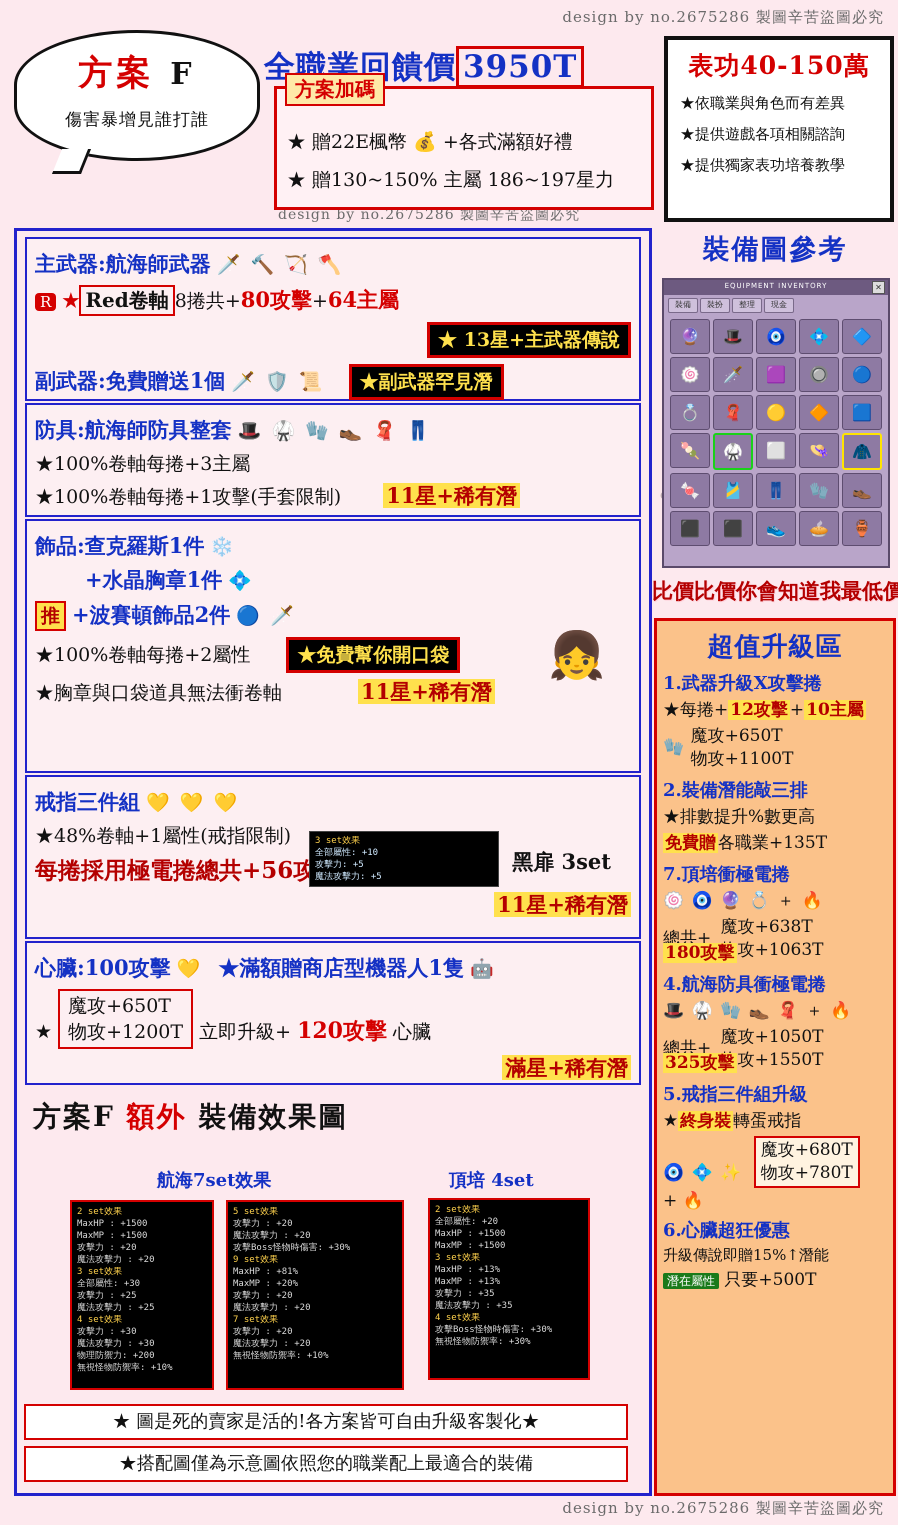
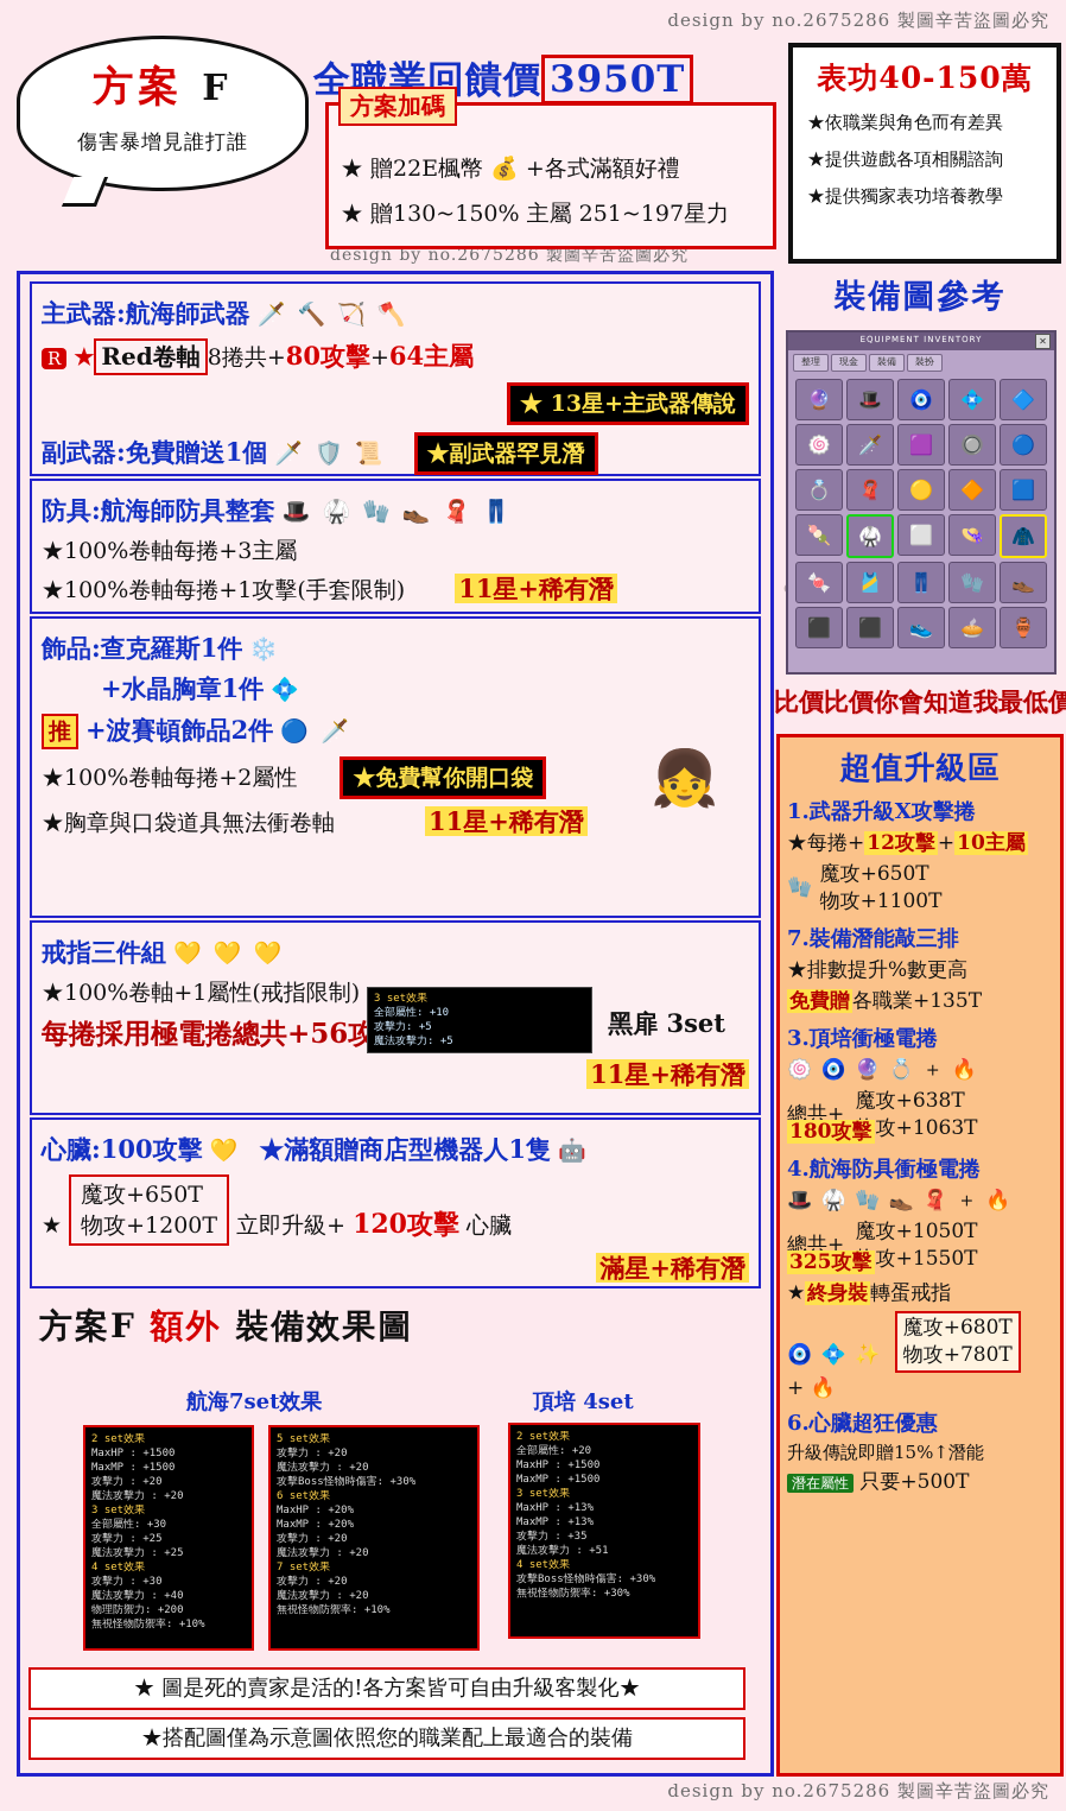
  design by no.2675286 製圖辛苦盜圖必究
  design by no.2675286 製圖辛苦盜圖必究
  design by no.2675286 製圖辛苦盜圖必究
  方案 F
  傷害暴增見誰打誰
  全職業回饋價 3950T
  方案加碼
  ★ 贈22E楓幣 💰 +各式滿額好禮
- ★ 贈130~150% 主屬 186~197星力
+ ★ 贈130~150% 主屬 251~197星力
  表功40-150萬
  ★依職業與角色而有差異
  ★提供遊戲各項相關諮詢
  ★提供獨家表功培養教學
  主武器:航海師武器 🗡️ 🔨 🏹 🪓
  R ★ Red卷軸 8捲共+80攻擊+64主屬
  ★ 13星+主武器傳說
  副武器:免費贈送1個 🗡️ 🛡️ 📜 ★副武器罕見潛
  防具:航海師防具整套 🎩 🥋 🧤 👞 🧣 👖
  ★100%卷軸每捲+3主屬
  ★100%卷軸每捲+1攻擊(手套限制) 11星+稀有潛
  飾品:查克羅斯1件 ❄️
  +水晶胸章1件 💠
  推 +波賽頓飾品2件 🔵 🗡️
  ★100%卷軸每捲+2屬性 ★免費幫你開口袋
  ★胸章與口袋道具無法衝卷軸 11星+稀有潛
  戒指三件組 💛 💛 💛
- ★48%卷軸+1屬性(戒指限制)
+ ★100%卷軸+1屬性(戒指限制)
  每捲採用極電捲總共+56攻
  11星+稀有潛
  3 set效果
  全部屬性: +10
  攻擊力: +5
  魔法攻擊力: +5
  黑扉 3set
  心臟:100攻擊 💛 ★滿額贈商店型機器人1隻 🤖
  ★
  魔攻+650T
  物攻+1200T
  立即升級+ 120攻擊 心臟
  滿星+稀有潛
  方案F 額外 裝備效果圖
  航海7set效果
  頂培 4set
  2 set效果
  MaxHP : +1500
  MaxMP : +1500
  攻擊力 : +20
  魔法攻擊力 : +20
  3 set效果
  全部屬性: +30
  攻擊力 : +25
  魔法攻擊力 : +25
  4 set效果
  攻擊力 : +30
- 魔法攻擊力 : +30
+ 魔法攻擊力 : +40
  物理防禦力: +200
  無視怪物防禦率: +10%
  5 set效果
  攻擊力 : +20
  魔法攻擊力 : +20
  攻擊Boss怪物時傷害: +30%
- 9 set效果
+ 6 set效果
- MaxHP : +81%
+ MaxHP : +20%
  MaxMP : +20%
  攻擊力 : +20
  魔法攻擊力 : +20
  7 set效果
  攻擊力 : +20
  魔法攻擊力 : +20
  無視怪物防禦率: +10%
  2 set效果
  全部屬性: +20
  MaxHP : +1500
  MaxMP : +1500
  3 set效果
  MaxHP : +13%
  MaxMP : +13%
  攻擊力 : +35
- 魔法攻擊力 : +35
+ 魔法攻擊力 : +51
  4 set效果
  攻擊Boss怪物時傷害: +30%
  無視怪物防禦率: +30%
  ★ 圖是死的賣家是活的!各方案皆可自由升級客製化★
  ★搭配圖僅為示意圖依照您的職業配上最適合的裝備
  裝備圖參考
  EQUIPMENT INVENTORY
  ✕
- 裝備
+ 整理
- 裝扮
+ 現金
- 整理
+ 裝備
- 現金
+ 裝扮
  🔮
  🎩
  🧿
  💠
  🔷
  🍥
  🗡️
  🟪
  🔘
  🔵
  💍
  🧣
  🟡
  🔶
  🟦
  🍡
  🥋
  ⬜
  👒
  🧥
  🍬
  🎽
  👖
  🧤
  👞
  ⬛
  ⬛
  👟
  🥧
  🏺
  比價比價你會知道我最低價
  👧
  超值升級區
  1.武器升級X攻擊捲
  ★每捲+12攻擊+10主屬
  🧤
  魔攻+650T
  物攻+1100T
- 2.裝備潛能敲三排
+ 7.裝備潛能敲三排
  ★排數提升%數更高
  免費贈各職業+135T
- 7.頂培衝極電捲
+ 3.頂培衝極電捲
  🍥 🧿 🔮 💍 ＋ 🔥
  總共+
  魔攻+638T
  攻+1063T
  180攻擊
  4.航海防具衝極電捲
  🎩 🥋 🧤 👞 🧣 ＋ 🔥
  總共+
  魔攻+1050T
  攻+1550T
  325攻擊
- 5.戒指三件組升級
  ★終身裝轉蛋戒指
  🧿 💠 ✨
  魔攻+680T
  物攻+780T
  + 🔥
  6.心臟超狂優惠
  升級傳說即贈15%↑潛能
  潛在屬性 只要+500T
